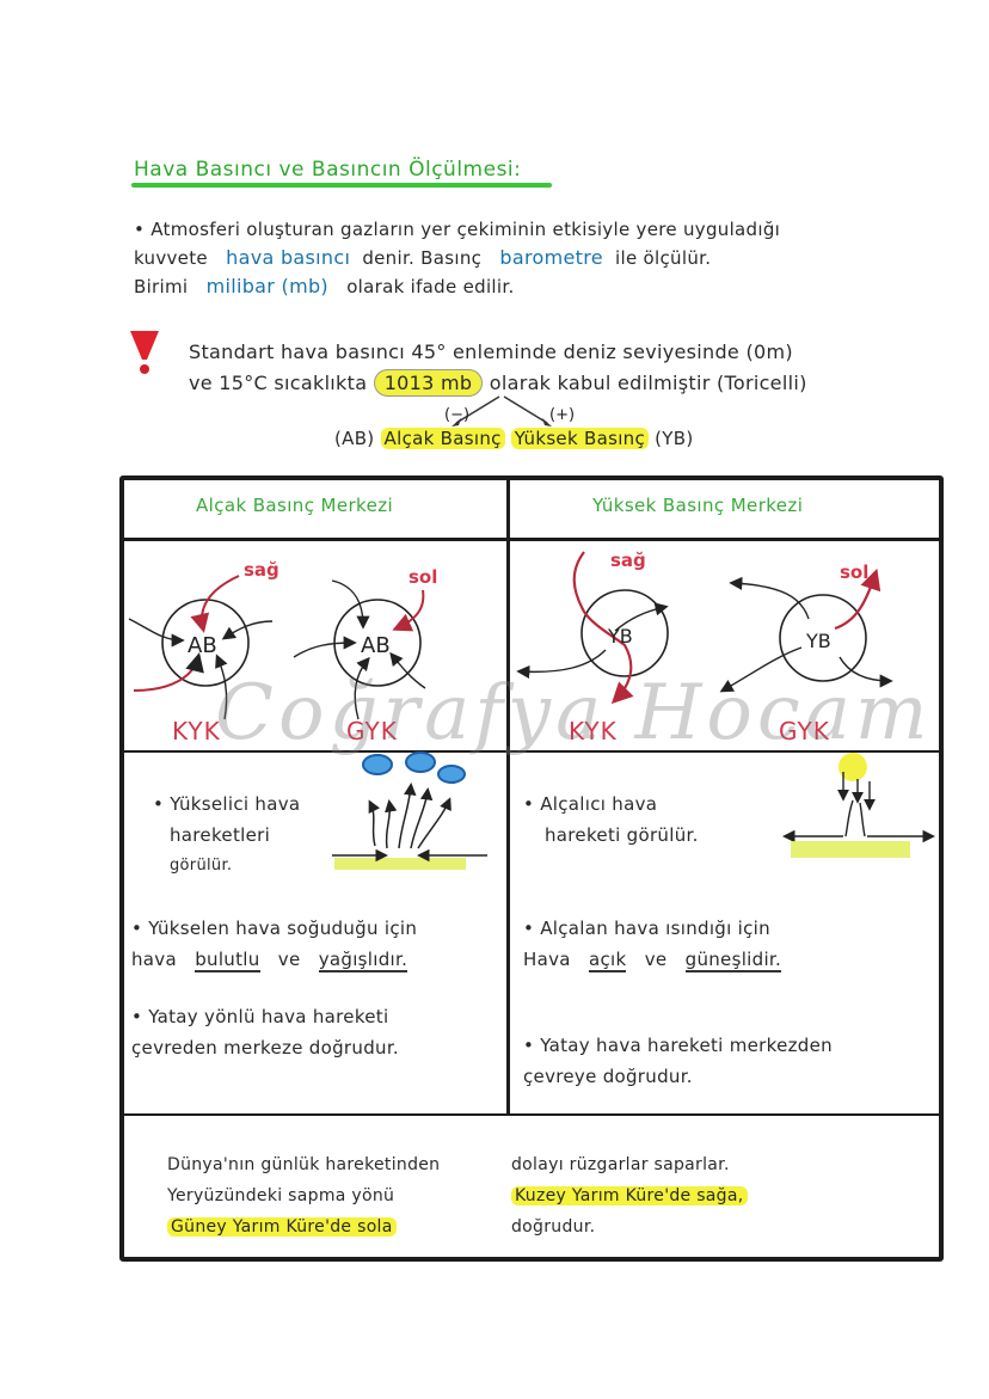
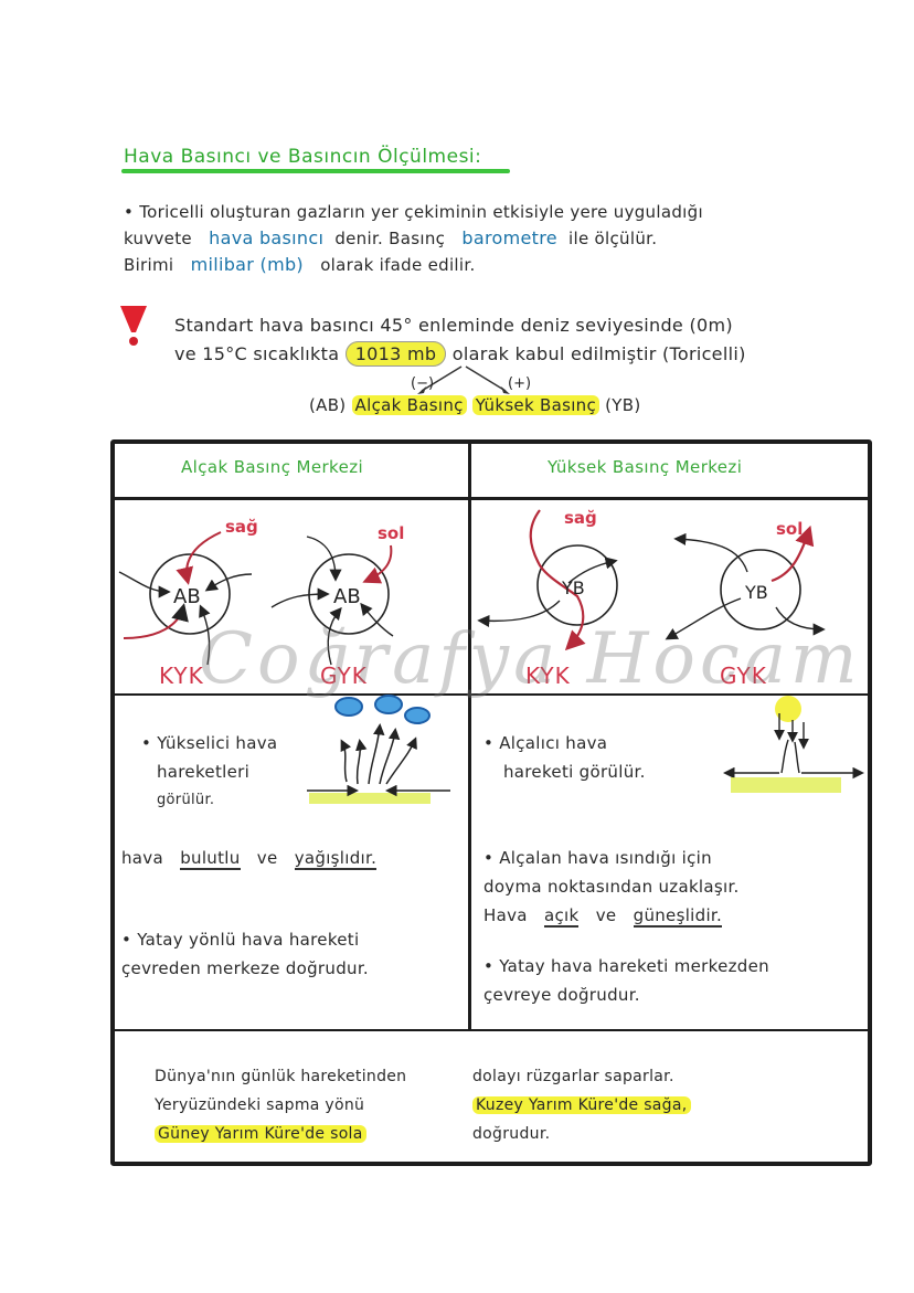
  Hava Basıncı ve Basıncın Ölçülmesi:
- • Atmosferi oluşturan gazların yer çekiminin etkisiyle yere uyguladığı
+ • Toricelli oluşturan gazların yer çekiminin etkisiyle yere uyguladığı
  kuvvete hava basıncı denir. Basınç barometre ile ölçülür.
  Birimi milibar (mb) olarak ifade edilir.
  Standart hava basıncı 45° enleminde deniz seviyesinde (0m)
  ve 15°C sıcaklıkta 1013 mb olarak kabul edilmiştir (Toricelli)
  (−)
  (+)
  (AB) Alçak Basınç Yüksek Basınç (YB)
  Alçak Basınç Merkezi
  Yüksek Basınç Merkezi
  AB
  sağ
  AB
  sol
  KYK
  GYK
  YB
  sağ
  YB
  sol
  KYK
  GYK
  • Yükselici hava
  hareketleri
  görülür.
- • Yükselen hava soğuduğu için
  hava bulutlu ve yağışlıdır.
  • Yatay yönlü hava hareketi
  çevreden merkeze doğrudur.
  • Alçalıcı hava
  hareketi görülür.
  • Alçalan hava ısındığı için
+ doyma noktasından uzaklaşır.
  Hava açık ve güneşlidir.
  • Yatay hava hareketi merkezden
  çevreye doğrudur.
  Dünya'nın günlük hareketinden
  Yeryüzündeki sapma yönü
  Güney Yarım Küre'de sola
  dolayı rüzgarlar saparlar.
  Kuzey Yarım Küre'de sağa,
  doğrudur.
  Coğrafya Hocam
